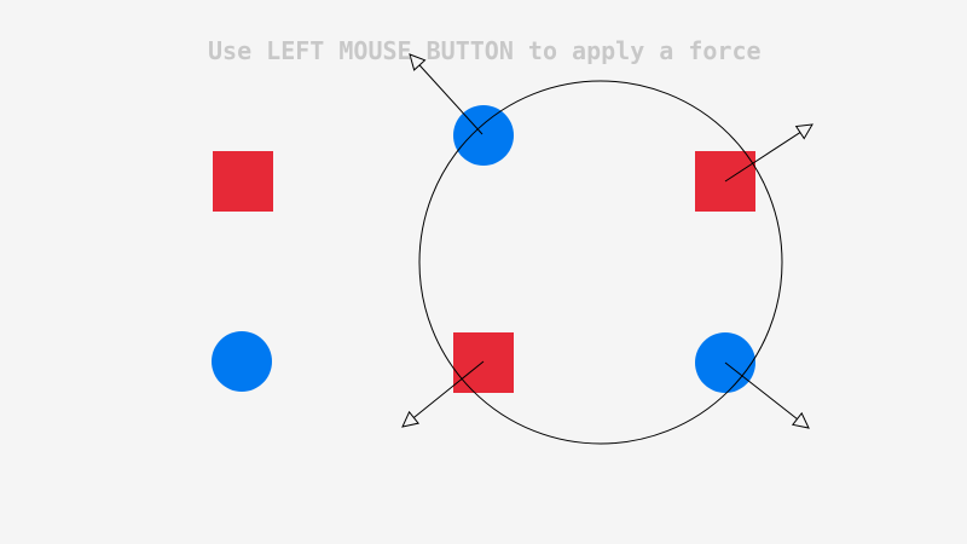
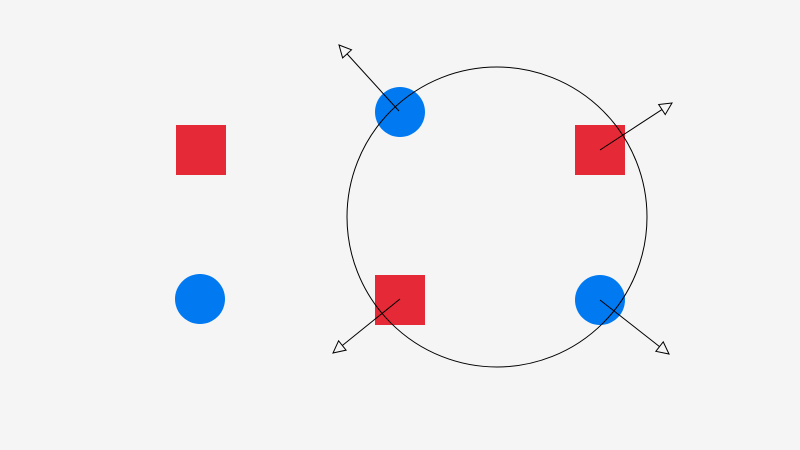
- Use LEFT MOUSE BUTTON to apply a force
